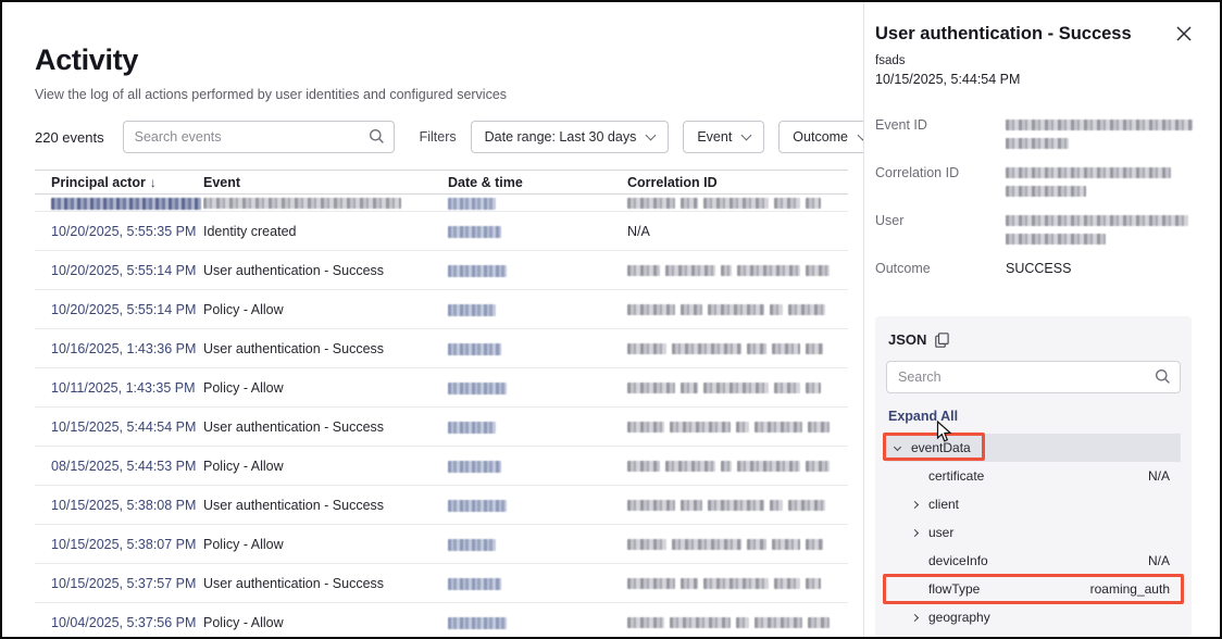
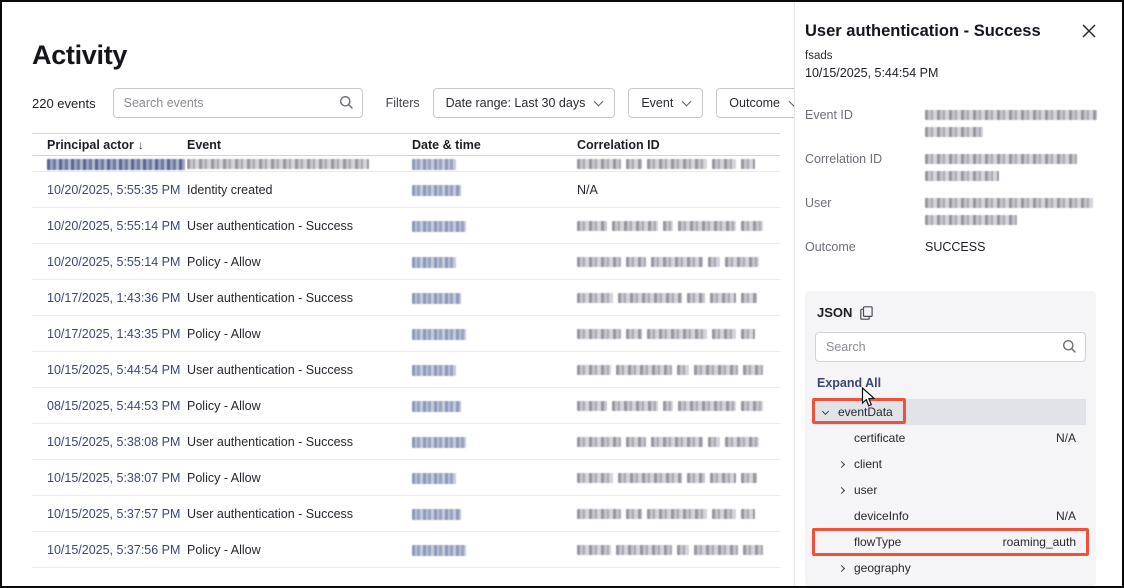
  Activity
- View the log of all actions performed by user identities and configured services
  220 events
  Search events
  Filters
  Date range: Last 30 days
  Event
  Outcome
  Principal actor ↓
  Event
  Date & time
  Correlation ID
  10/20/2025, 5:55:35 PM
  Identity created
  N/A
  10/20/2025, 5:55:14 PM
  User authentication - Success
  10/20/2025, 5:55:14 PM
  Policy - Allow
- 10/16/2025, 1:43:36 PM
+ 10/17/2025, 1:43:36 PM
  User authentication - Success
- 10/11/2025, 1:43:35 PM
+ 10/17/2025, 1:43:35 PM
  Policy - Allow
  10/15/2025, 5:44:54 PM
  User authentication - Success
  08/15/2025, 5:44:53 PM
  Policy - Allow
  10/15/2025, 5:38:08 PM
  User authentication - Success
  10/15/2025, 5:38:07 PM
  Policy - Allow
  10/15/2025, 5:37:57 PM
  User authentication - Success
- 10/04/2025, 5:37:56 PM
+ 10/15/2025, 5:37:56 PM
  Policy - Allow
  User authentication - Success
  fsads
  10/15/2025, 5:44:54 PM
  Event ID
  Correlation ID
  User
  Outcome
  SUCCESS
  JSON
  Search
  Expand All
  eventData
  certificate
  N/A
  client
  user
  deviceInfo
  N/A
  flowType
  roaming_auth
  geography
